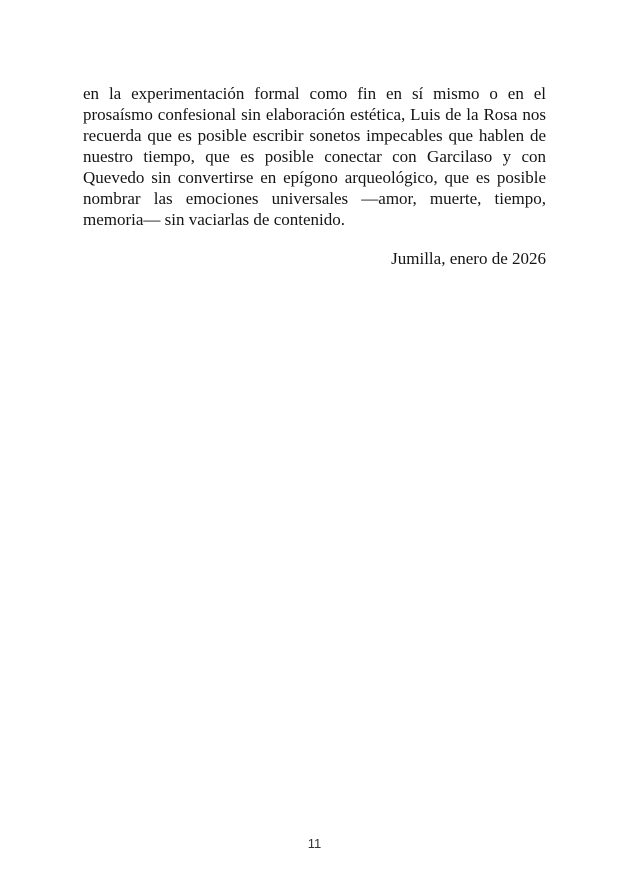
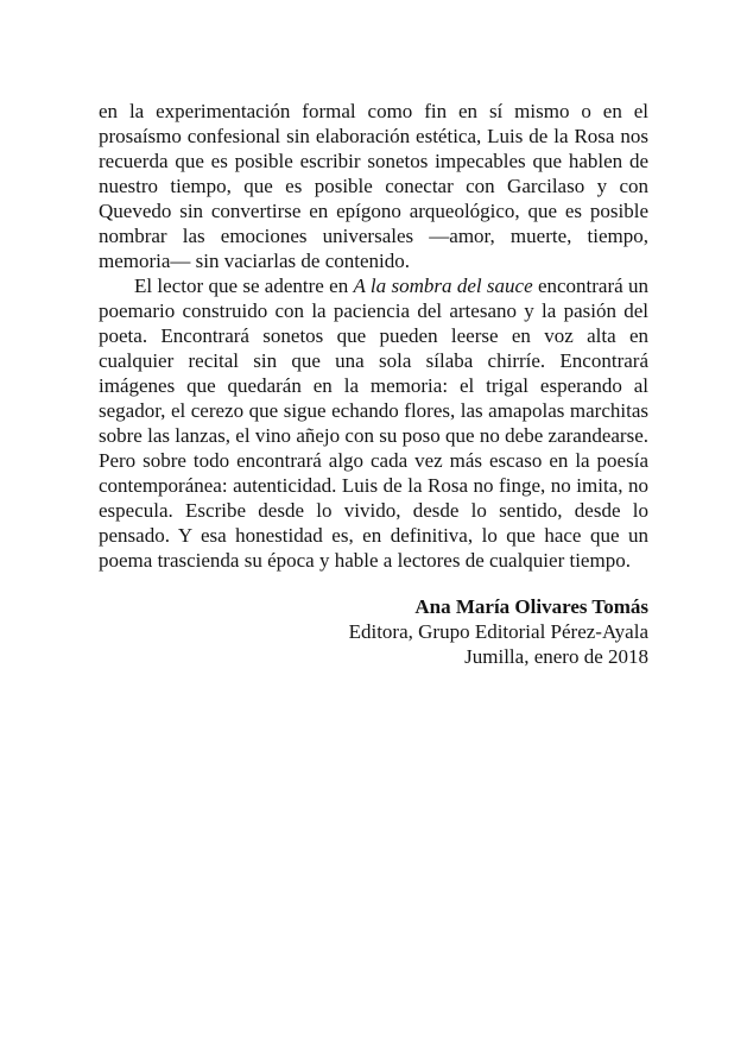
  en la experimentación formal como fin en sí mismo o en el prosaísmo confesional sin elaboración estética, Luis de la Rosa nos recuerda que es posible escribir sonetos impecables que hablen de nuestro tiempo, que es posible conectar con Garcilaso y con Quevedo sin convertirse en epígono arqueológico, que es posible nombrar las emociones universales —amor, muerte, tiempo, memoria— sin vaciarlas de contenido.
+ El lector que se adentre en A la sombra del sauce encontrará un poemario construido con la paciencia del artesano y la pasión del poeta. Encontrará sonetos que pueden leerse en voz alta en cualquier recital sin que una sola sílaba chirríe. Encontrará imágenes que quedarán en la memoria: el trigal esperando al segador, el cerezo que sigue echando flores, las amapolas marchitas sobre las lanzas, el vino añejo con su poso que no debe zarandearse. Pero sobre todo encontrará algo cada vez más escaso en la poesía contemporánea: autenticidad. Luis de la Rosa no finge, no imita, no especula. Escribe desde lo vivido, desde lo sentido, desde lo pensado. Y esa honestidad es, en definitiva, lo que hace que un poema trascienda su época y hable a lectores de cualquier tiempo.
+ Ana María Olivares Tomás
+ Editora, Grupo Editorial Pérez-Ayala
- Jumilla, enero de 2026
+ Jumilla, enero de 2018
- 11
